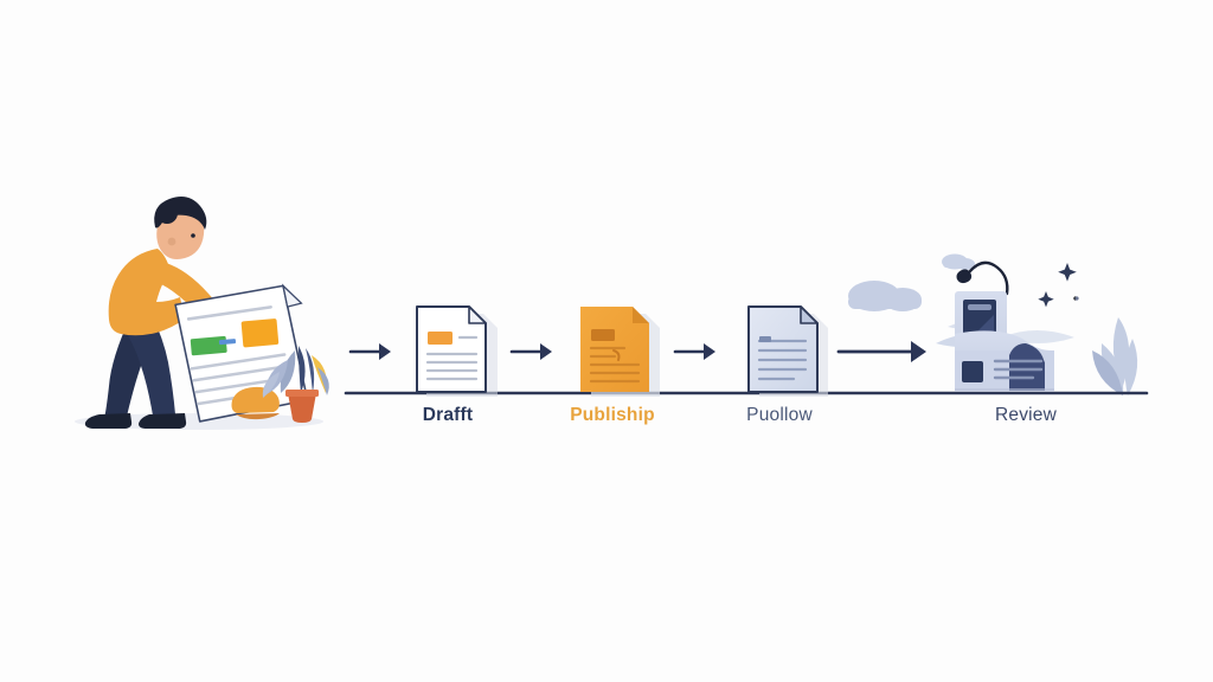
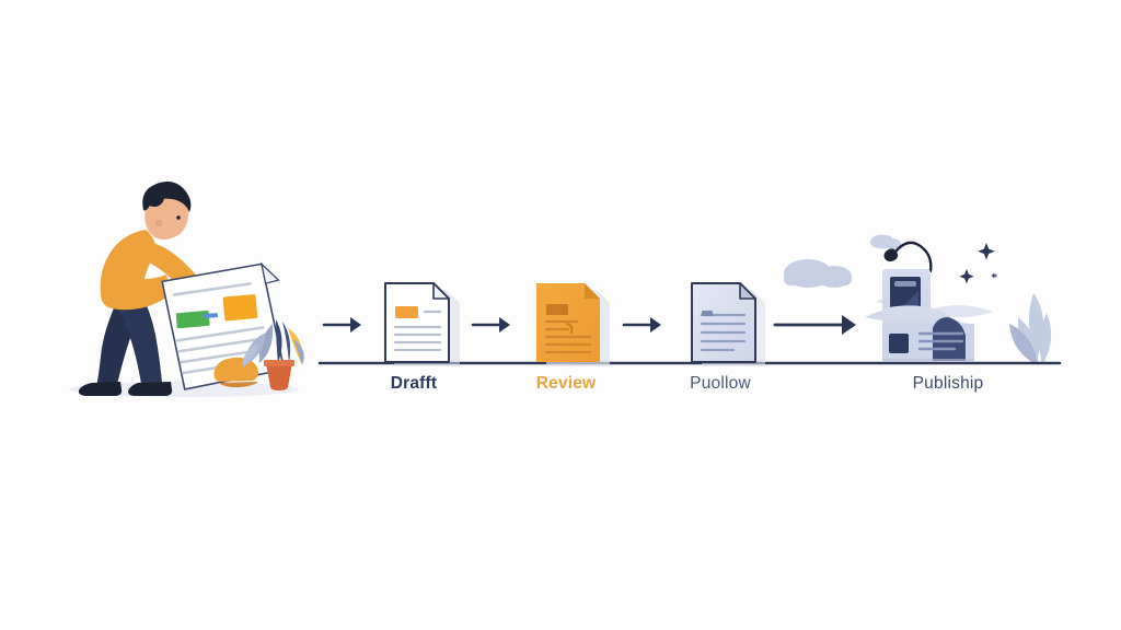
  Drafft
- Publiship
+ Review
  Puollow
- Review
+ Publiship
